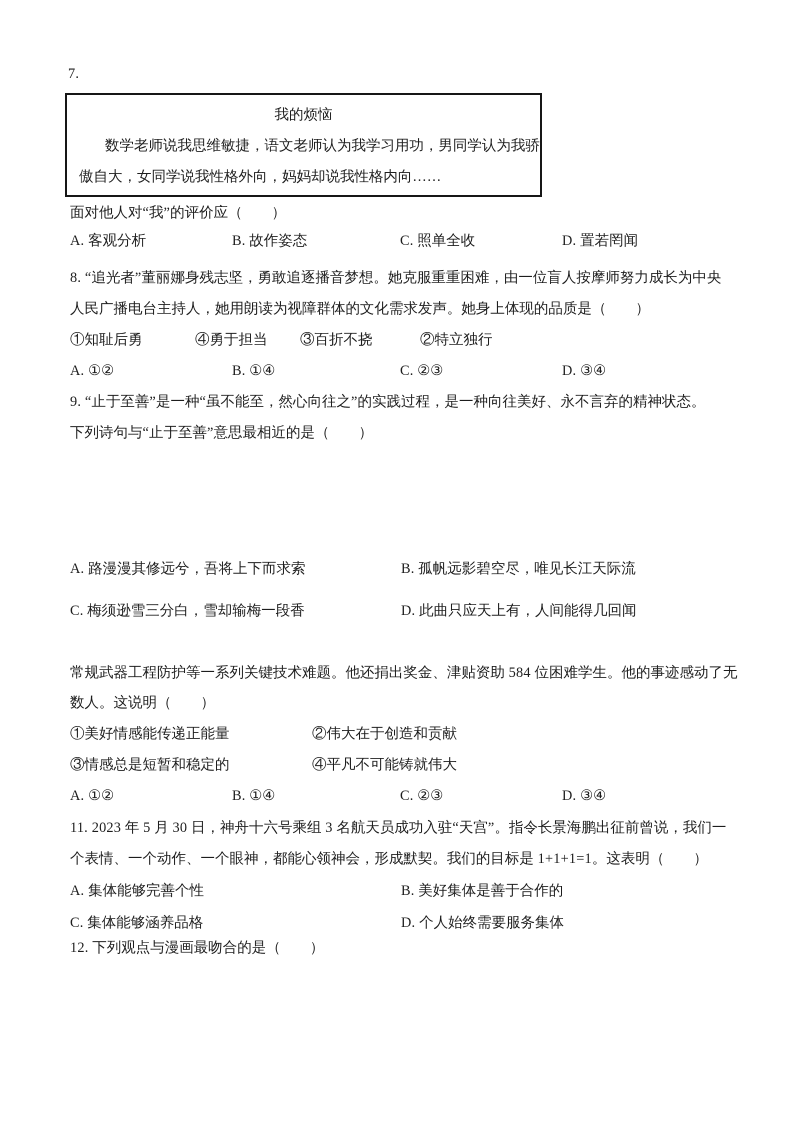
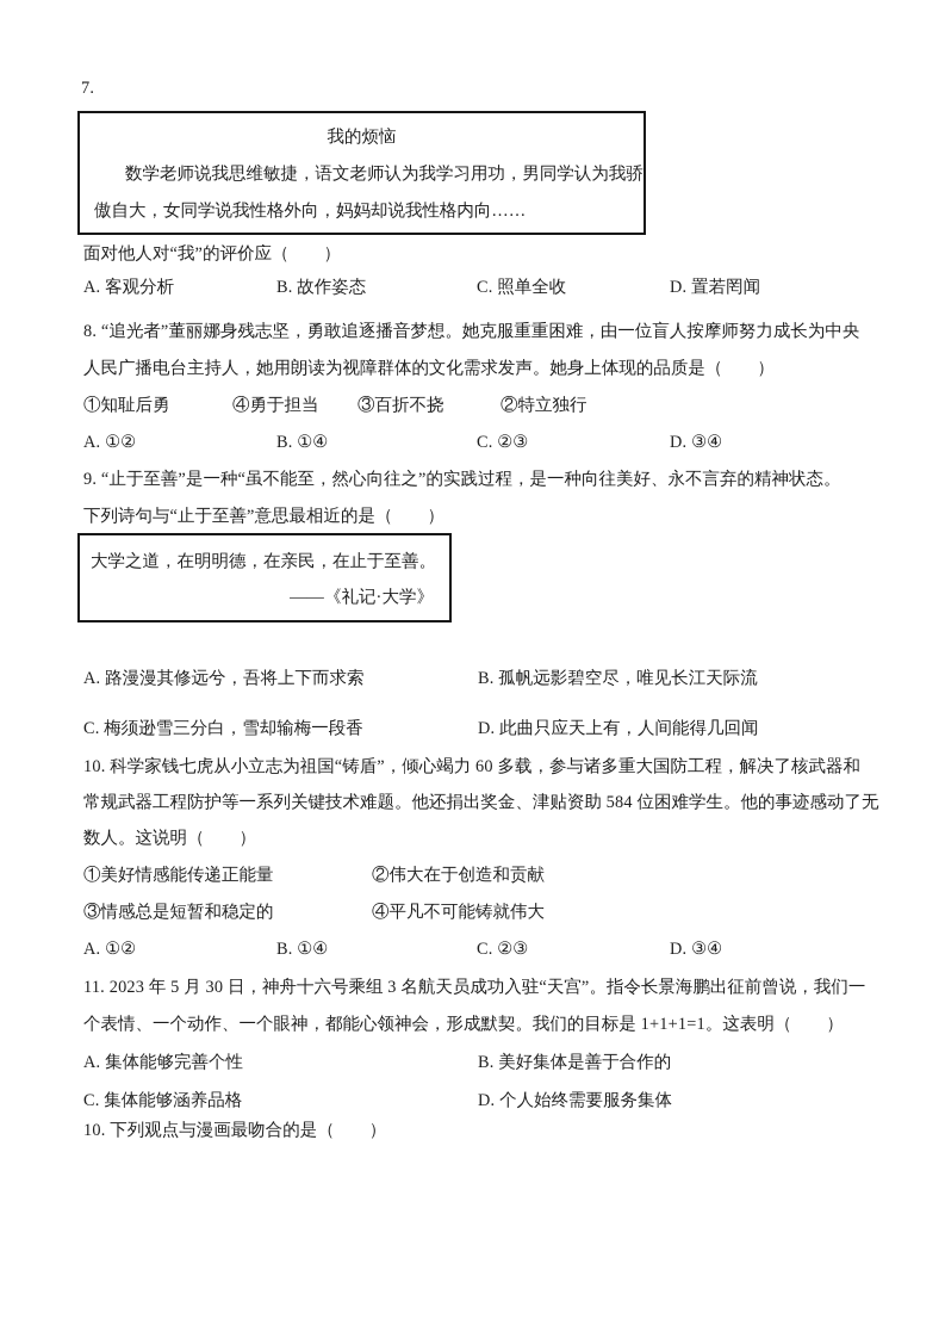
  7.
  我的烦恼
  数学老师说我思维敏捷，语文老师认为我学习用功，男同学认为我骄
  傲自大，女同学说我性格外向，妈妈却说我性格内向……
  面对他人对“我”的评价应（ ）
  A. 客观分析
  B. 故作姿态
  C. 照单全收
  D. 置若罔闻
  8. “追光者”董丽娜身残志坚，勇敢追逐播音梦想。她克服重重困难，由一位盲人按摩师努力成长为中央
  人民广播电台主持人，她用朗读为视障群体的文化需求发声。她身上体现的品质是（ ）
  ①知耻后勇
  ④勇于担当
  ③百折不挠
  ②特立独行
  A. ①②
  B. ①④
  C. ②③
  D. ③④
  9. “止于至善”是一种“虽不能至，然心向往之”的实践过程，是一种向往美好、永不言弃的精神状态。
  下列诗句与“止于至善”意思最相近的是（ ）
+ 大学之道，在明明德，在亲民，在止于至善。
+ ——《礼记·大学》
  A. 路漫漫其修远兮，吾将上下而求索
  B. 孤帆远影碧空尽，唯见长江天际流
  C. 梅须逊雪三分白，雪却输梅一段香
  D. 此曲只应天上有，人间能得几回闻
+ 10. 科学家钱七虎从小立志为祖国“铸盾”，倾心竭力 60 多载，参与诸多重大国防工程，解决了核武器和
  常规武器工程防护等一系列关键技术难题。他还捐出奖金、津贴资助 584 位困难学生。他的事迹感动了无
  数人。这说明（ ）
  ①美好情感能传递正能量
  ②伟大在于创造和贡献
  ③情感总是短暂和稳定的
  ④平凡不可能铸就伟大
  A. ①②
  B. ①④
  C. ②③
  D. ③④
  11. 2023 年 5 月 30 日，神舟十六号乘组 3 名航天员成功入驻“天宫”。指令长景海鹏出征前曾说，我们一
  个表情、一个动作、一个眼神，都能心领神会，形成默契。我们的目标是 1+1+1=1。这表明（ ）
  A. 集体能够完善个性
  B. 美好集体是善于合作的
  C. 集体能够涵养品格
  D. 个人始终需要服务集体
- 12. 下列观点与漫画最吻合的是（ ）
+ 10. 下列观点与漫画最吻合的是（ ）
